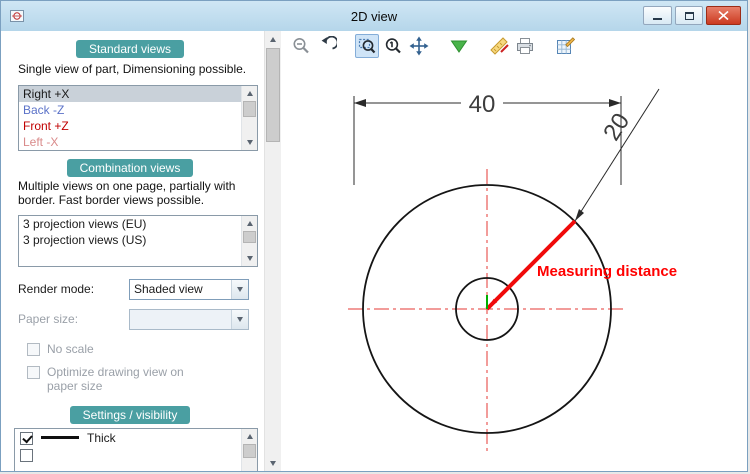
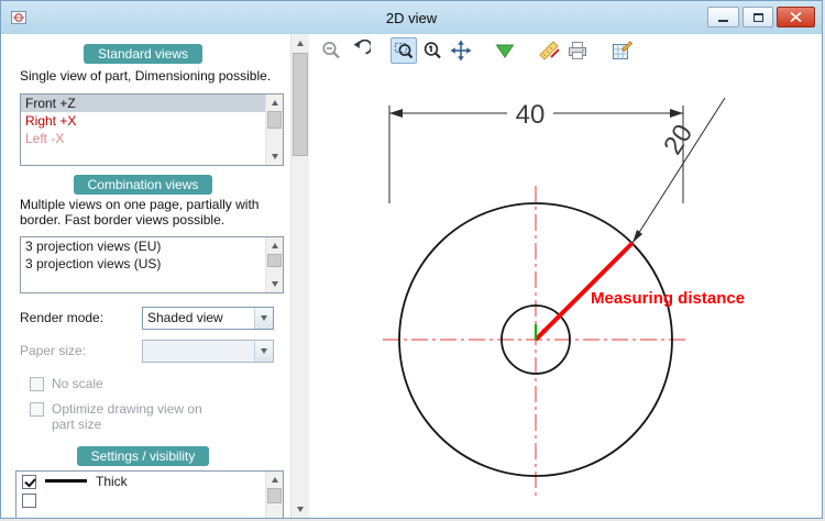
  2D view
  Standard views
  Single view of part, Dimensioning possible.
- Right +X
+ Front +Z
- Back -Z
- Front +Z
+ Right +X
  Left -X
  Combination views
  Multiple views on one page, partially with border. Fast border views possible.
  3 projection views (EU)
  3 projection views (US)
  Render mode:
  Shaded view
  Paper size:
  No scale
- Optimize drawing view on paper size
+ Optimize drawing view on part size
  Settings / visibility
  Thick
  40
  Measuring distance
